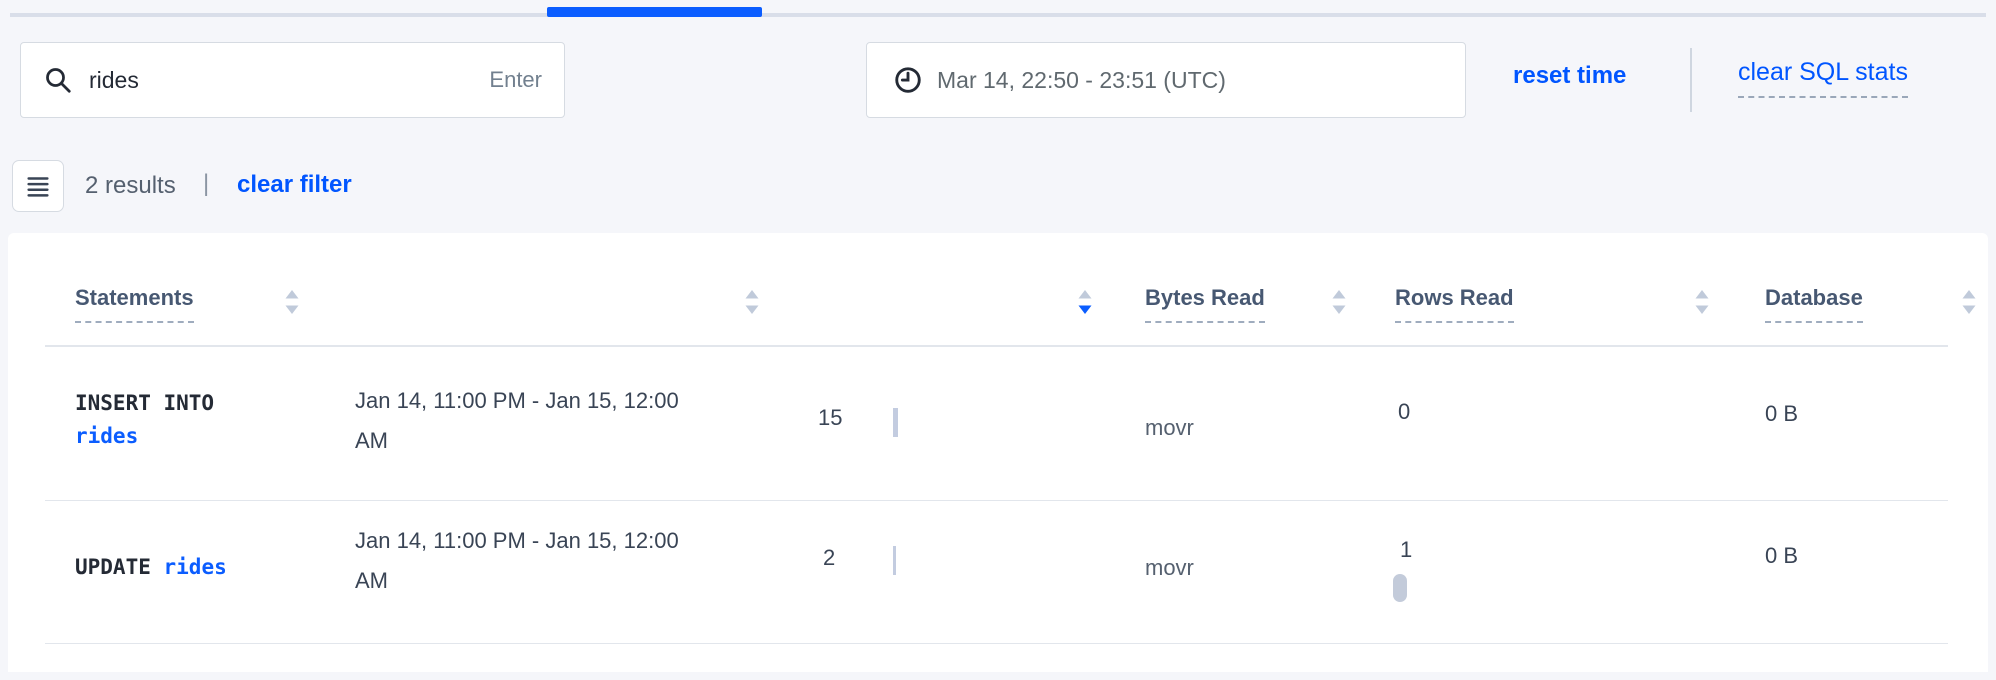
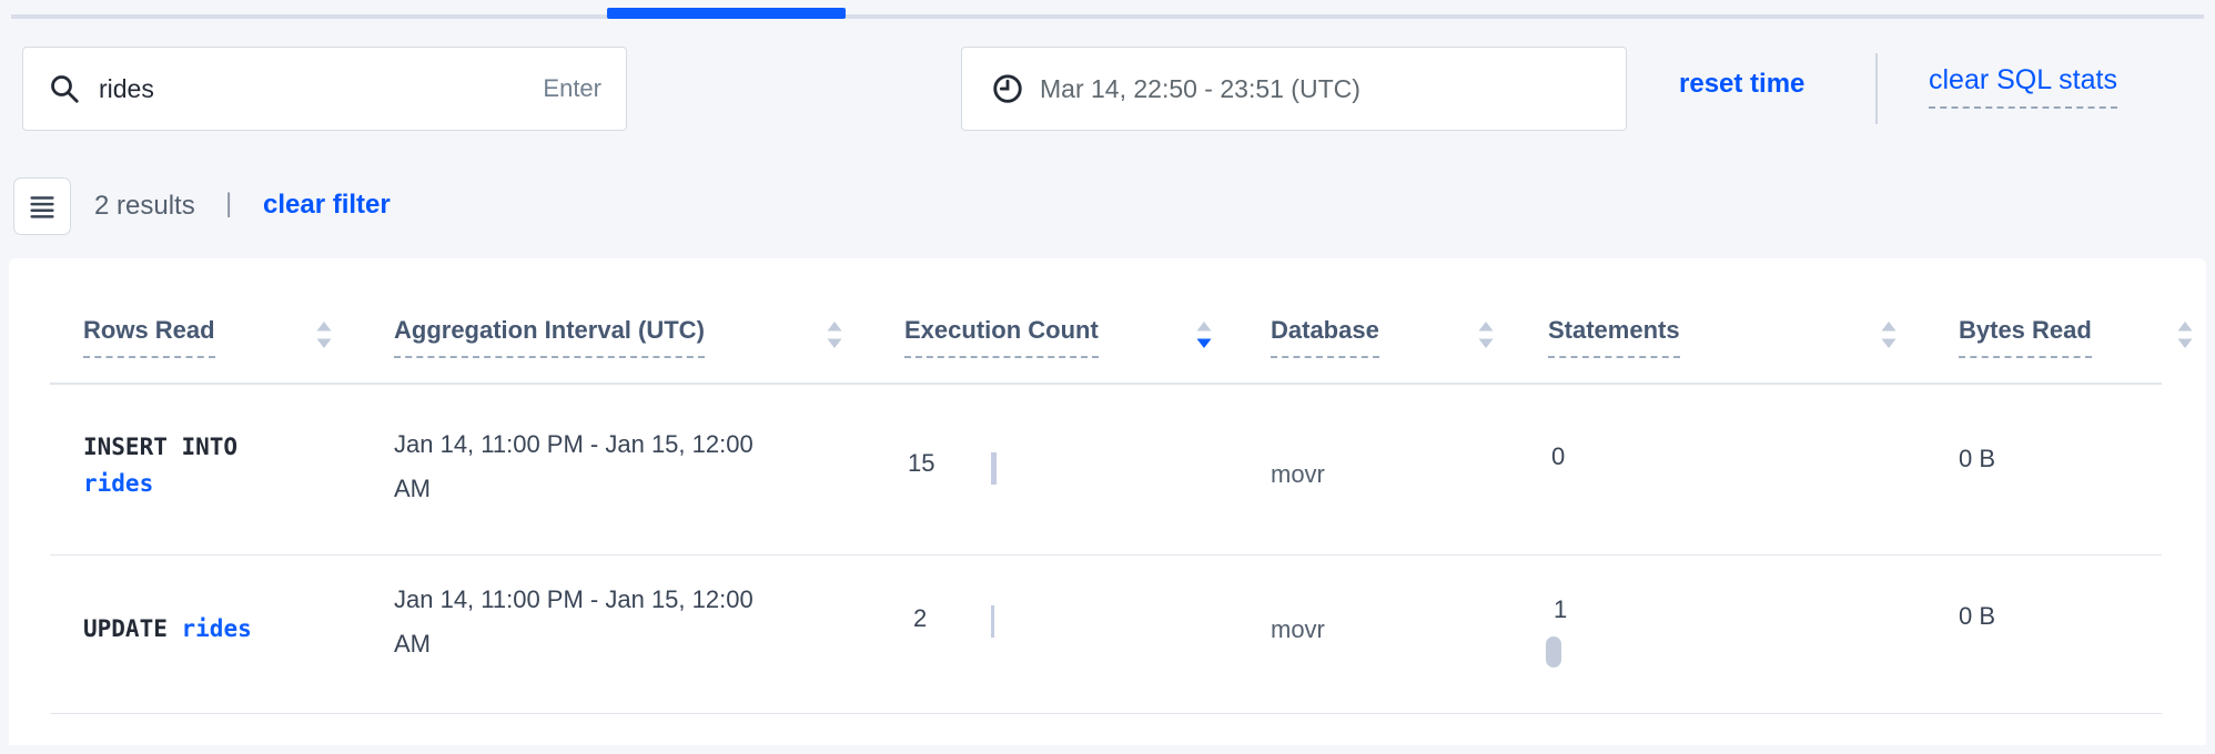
  rides
  Enter
  Mar 14, 22:50 - 23:51 (UTC)
  reset time
  clear SQL stats
  2 results
  |
  clear filter
- Statements
+ Rows Read
+ Aggregation Interval (UTC)
+ Execution Count
- Bytes Read
+ Database
- Rows Read
+ Statements
- Database
+ Bytes Read
  INSERT INTO
  rides
  Jan 14, 11:00 PM - Jan 15, 12:00 AM
  15
  movr
  0
  0 B
  UPDATE rides
  Jan 14, 11:00 PM - Jan 15, 12:00 AM
  2
  movr
  1
  0 B
